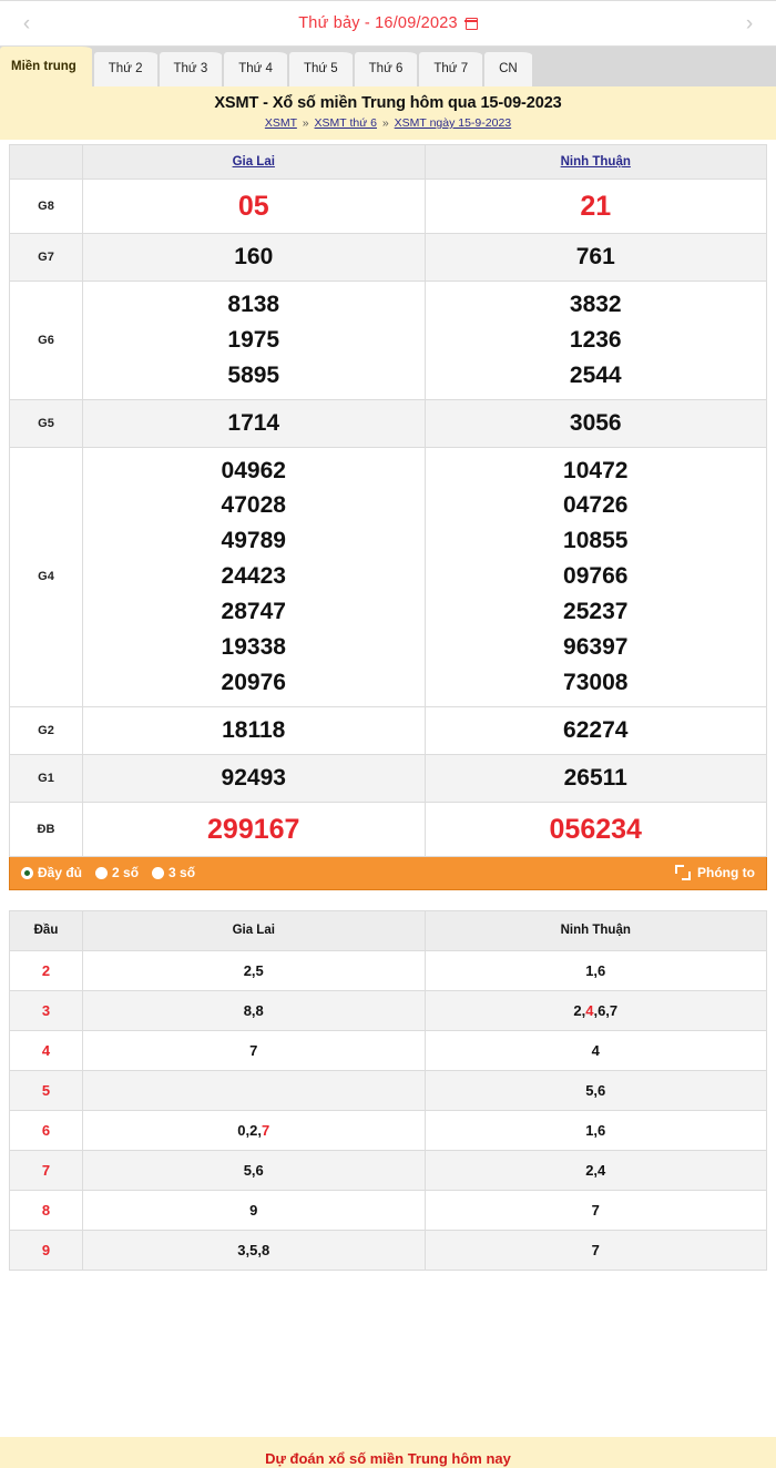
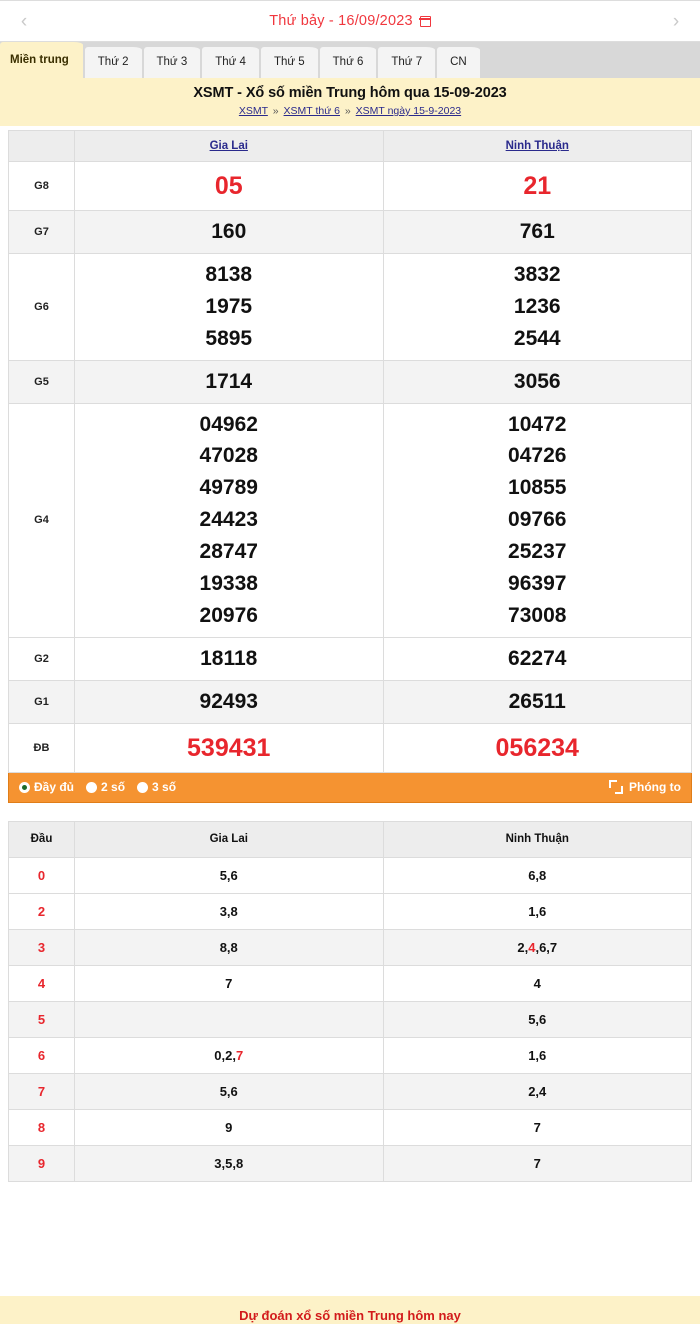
  ‹
  Thứ bảy - 16/09/2023
  ›
  Miền trung
  Thứ 2
  Thứ 3
  Thứ 4
  Thứ 5
  Thứ 6
  Thứ 7
  CN
  XSMT - Xổ số miền Trung hôm qua 15-09-2023
  XSMT » XSMT thứ 6 » XSMT ngày 15-9-2023
  	Gia Lai	Ninh Thuận
  G8	05	21
  G7	160	761
  G6	813819755895	383212362544
  G5	1714	3056
  G4	04962470284978924423287471933820976	10472047261085509766252379639773008
  G2	18118	62274
  G1	92493	26511
- ĐB	299167	056234
+ ĐB	539431	056234
  Đầy đủ
  2 số
  3 số
  Phóng to
  Đầu	Gia Lai	Ninh Thuận
+ 0	5,6	6,8
- 2	2,5	1,6
+ 2	3,8	1,6
  3	8,8	2,4,6,7
  4	7	4
  5		5,6
  6	0,2,7	1,6
  7	5,6	2,4
  8	9	7
  9	3,5,8	7
  Dự đoán xổ số miền Trung hôm nay
